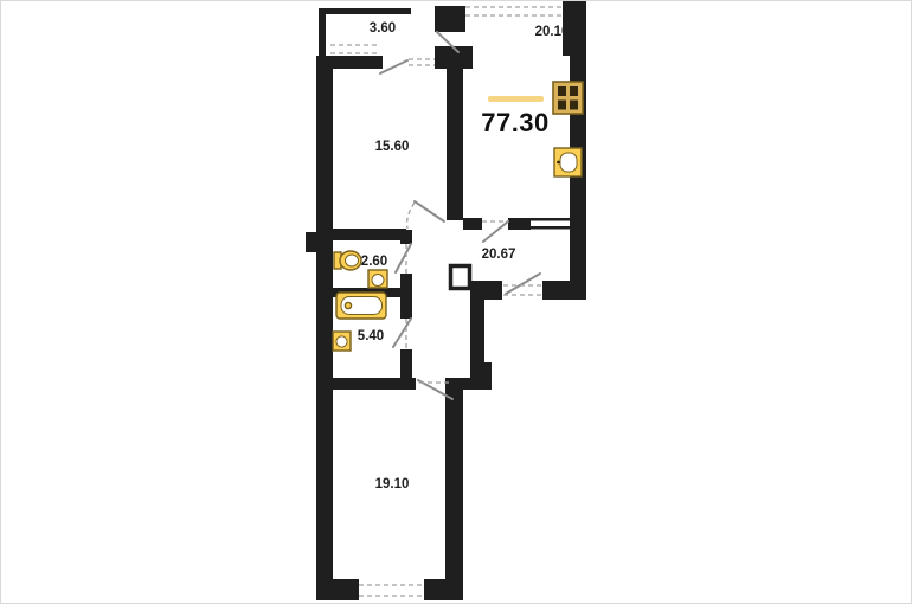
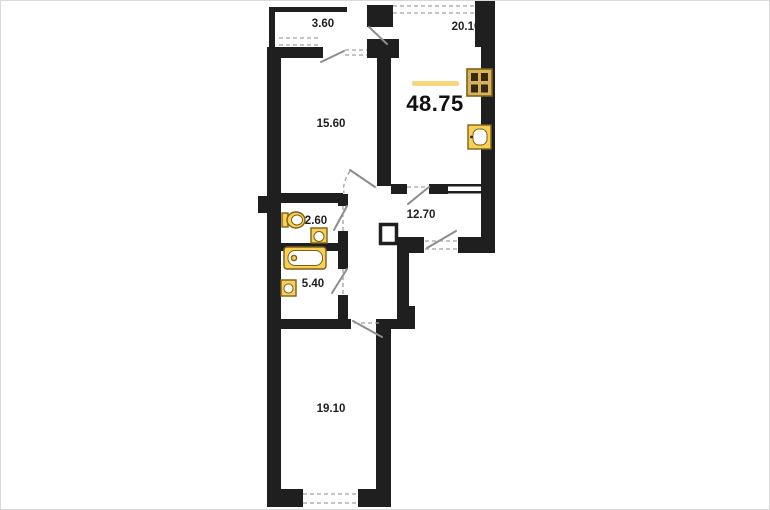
- 77.30
+ 48.75
  3.60
  20.10
  15.60
- 20.67
+ 12.70
  2.60
  5.40
  19.10
